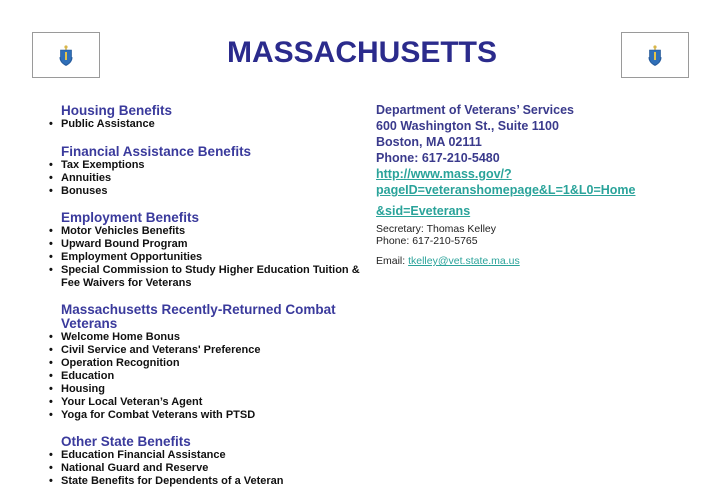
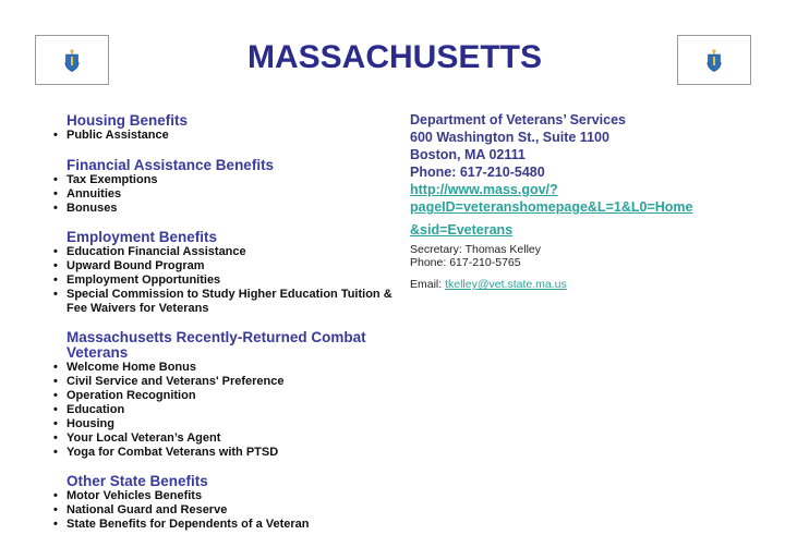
  MASSACHUSETTS
  Housing Benefits
  •
  Public Assistance
  Financial Assistance Benefits
  •
  Tax Exemptions
  •
  Annuities
  •
  Bonuses
  Employment Benefits
  •
- Motor Vehicles Benefits
+ Education Financial Assistance
  •
  Upward Bound Program
  •
  Employment Opportunities
  •
  Special Commission to Study Higher Education Tuition & Fee Waivers for Veterans
  Massachusetts Recently-Returned Combat Veterans
  •
  Welcome Home Bonus
  •
  Civil Service and Veterans' Preference
  •
  Operation Recognition
  •
  Education
  •
  Housing
  •
  Your Local Veteran’s Agent
  •
  Yoga for Combat Veterans with PTSD
  Other State Benefits
  •
- Education Financial Assistance
+ Motor Vehicles Benefits
  •
  National Guard and Reserve
  •
  State Benefits for Dependents of a Veteran
  Department of Veterans’ Services
  600 Washington St., Suite 1100
  Boston, MA 02111
  Phone: 617-210-5480
  http://www.mass.gov/?
  pageID=veteranshomepage&L=1&L0=Home
  &sid=Eveterans
  Secretary: Thomas Kelley
  Phone: 617-210-5765
  Email: tkelley@vet.state.ma.us
